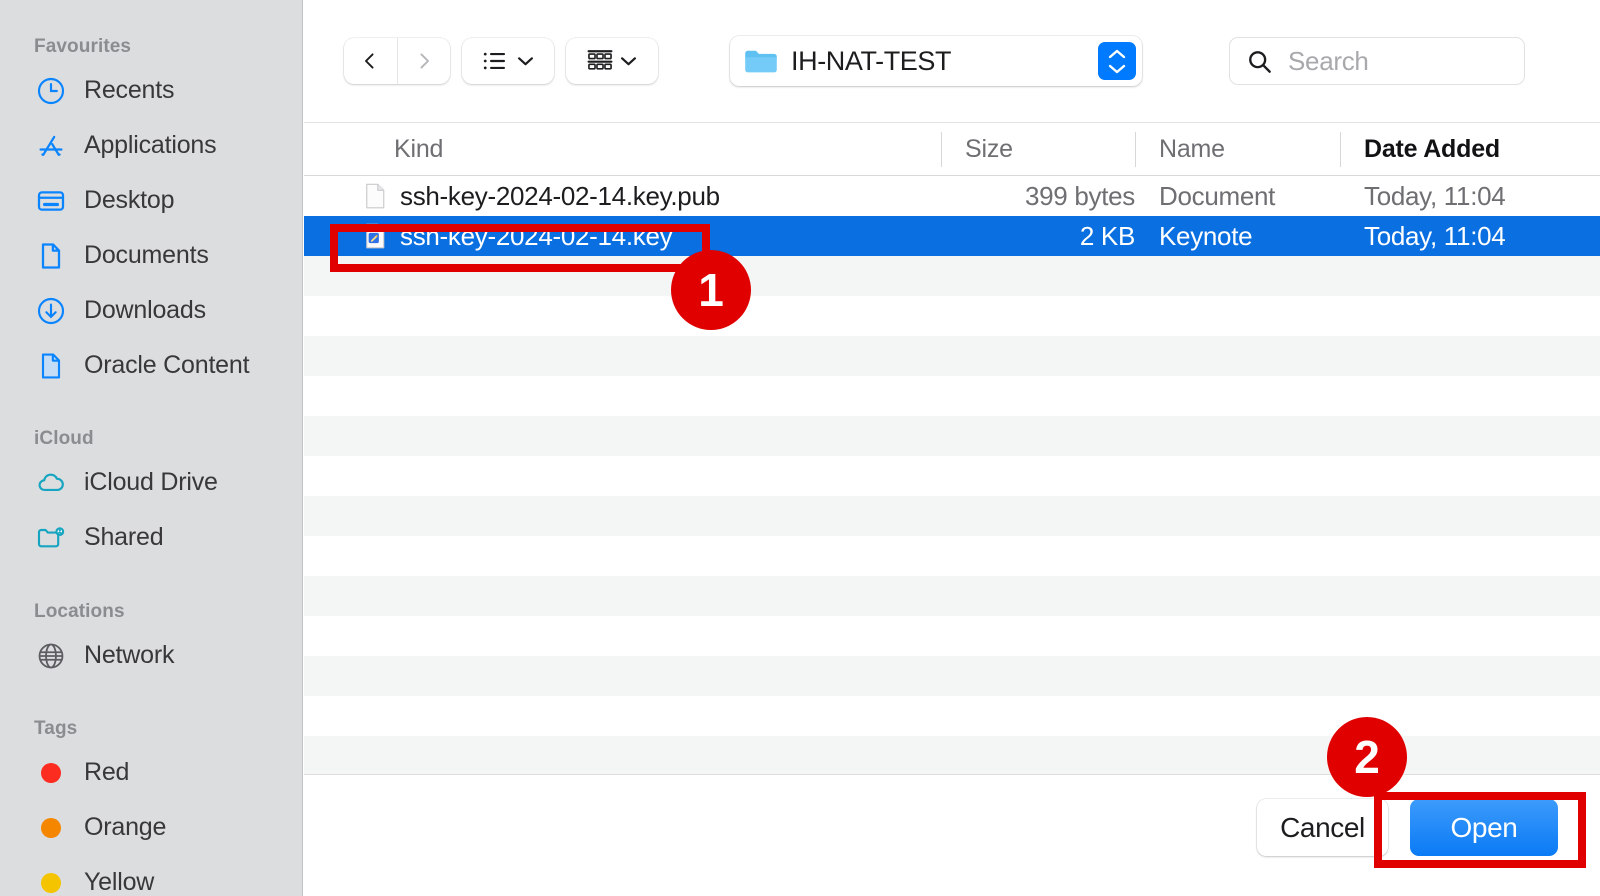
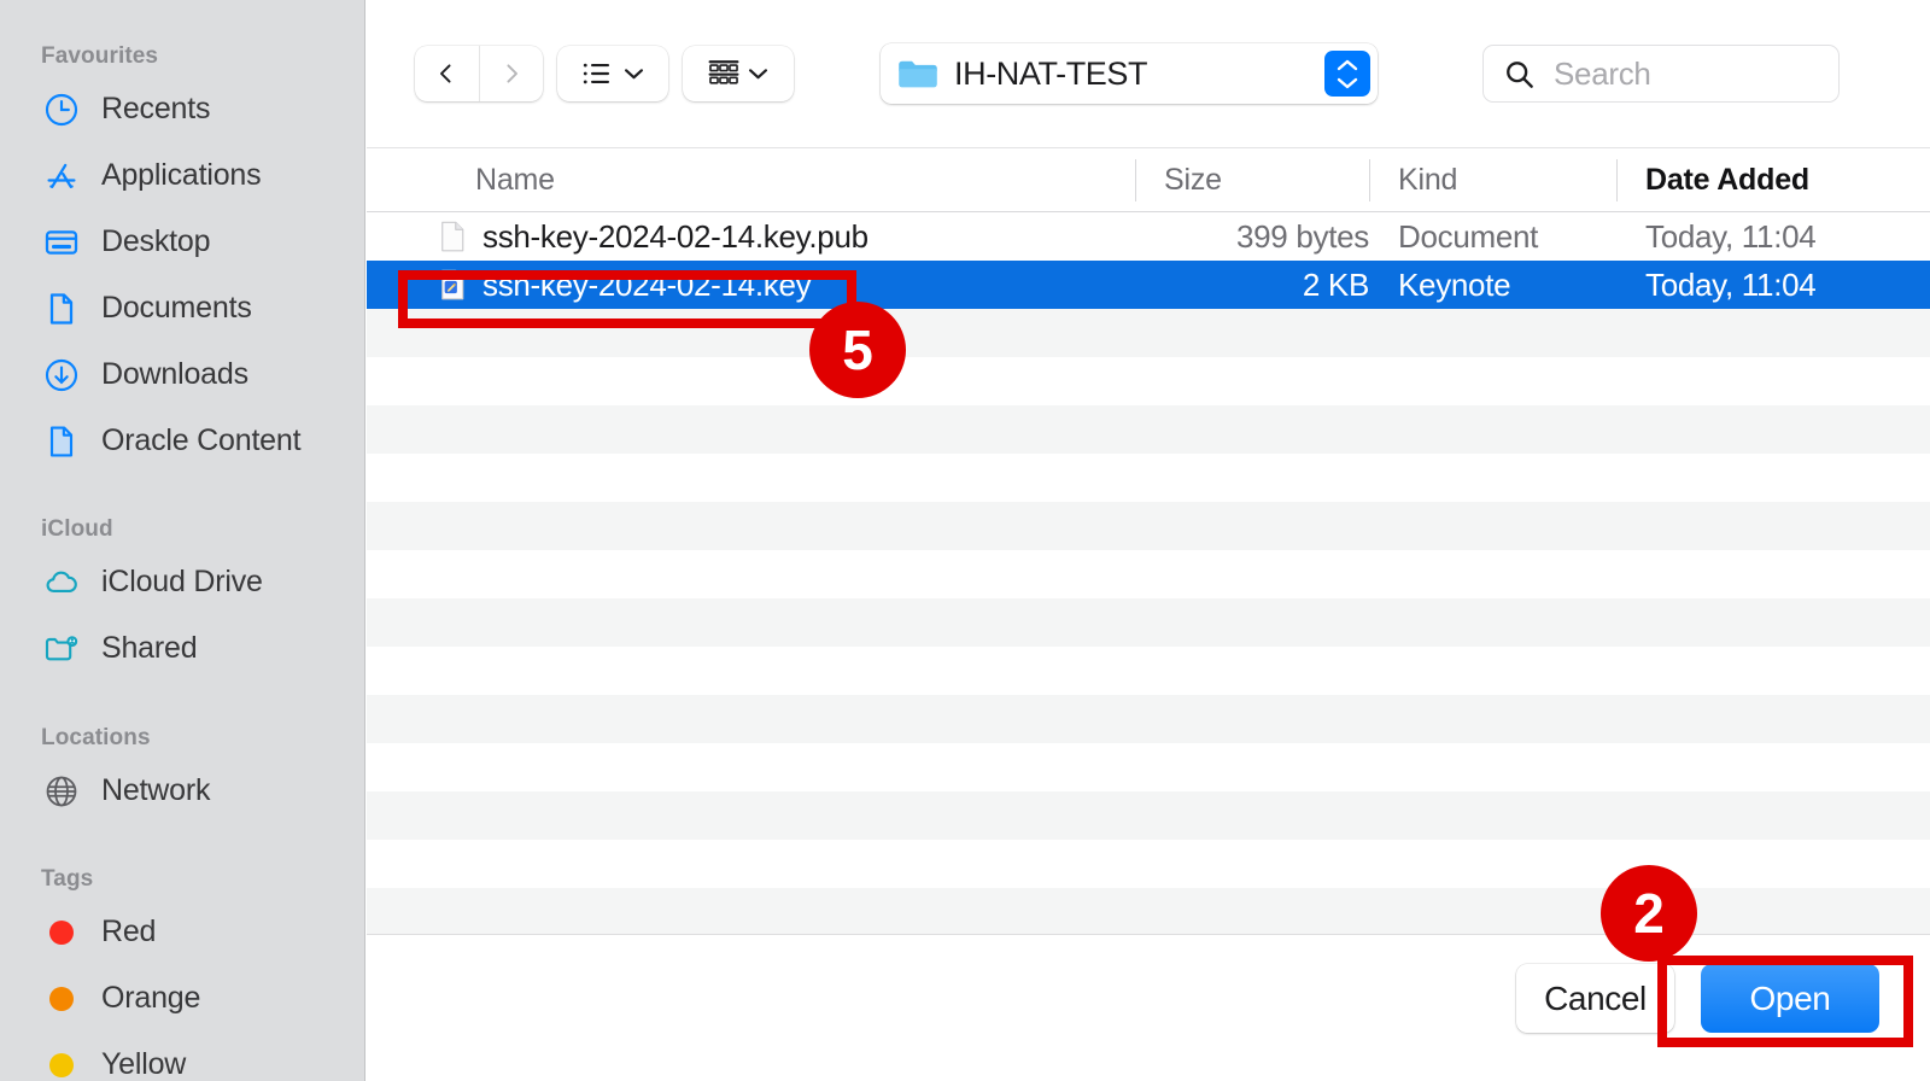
  Favourites
  Recents
  Applications
  Desktop
  Documents
  Downloads
  Oracle Content
  iCloud
  iCloud Drive
  Shared
  Locations
  Network
  Tags
  Red
  Orange
  Yellow
  IH-NAT-TEST
  Search
- Kind
+ Name
  Size
- Name
+ Kind
  Date Added
  ssh-key-2024-02-14.key.pub
  399 bytes
  Document
  Today, 11:04
  ssh-key-2024-02-14.key
  2 KB
  Keynote
  Today, 11:04
  Cancel
  Open
- 1
+ 5
  2
